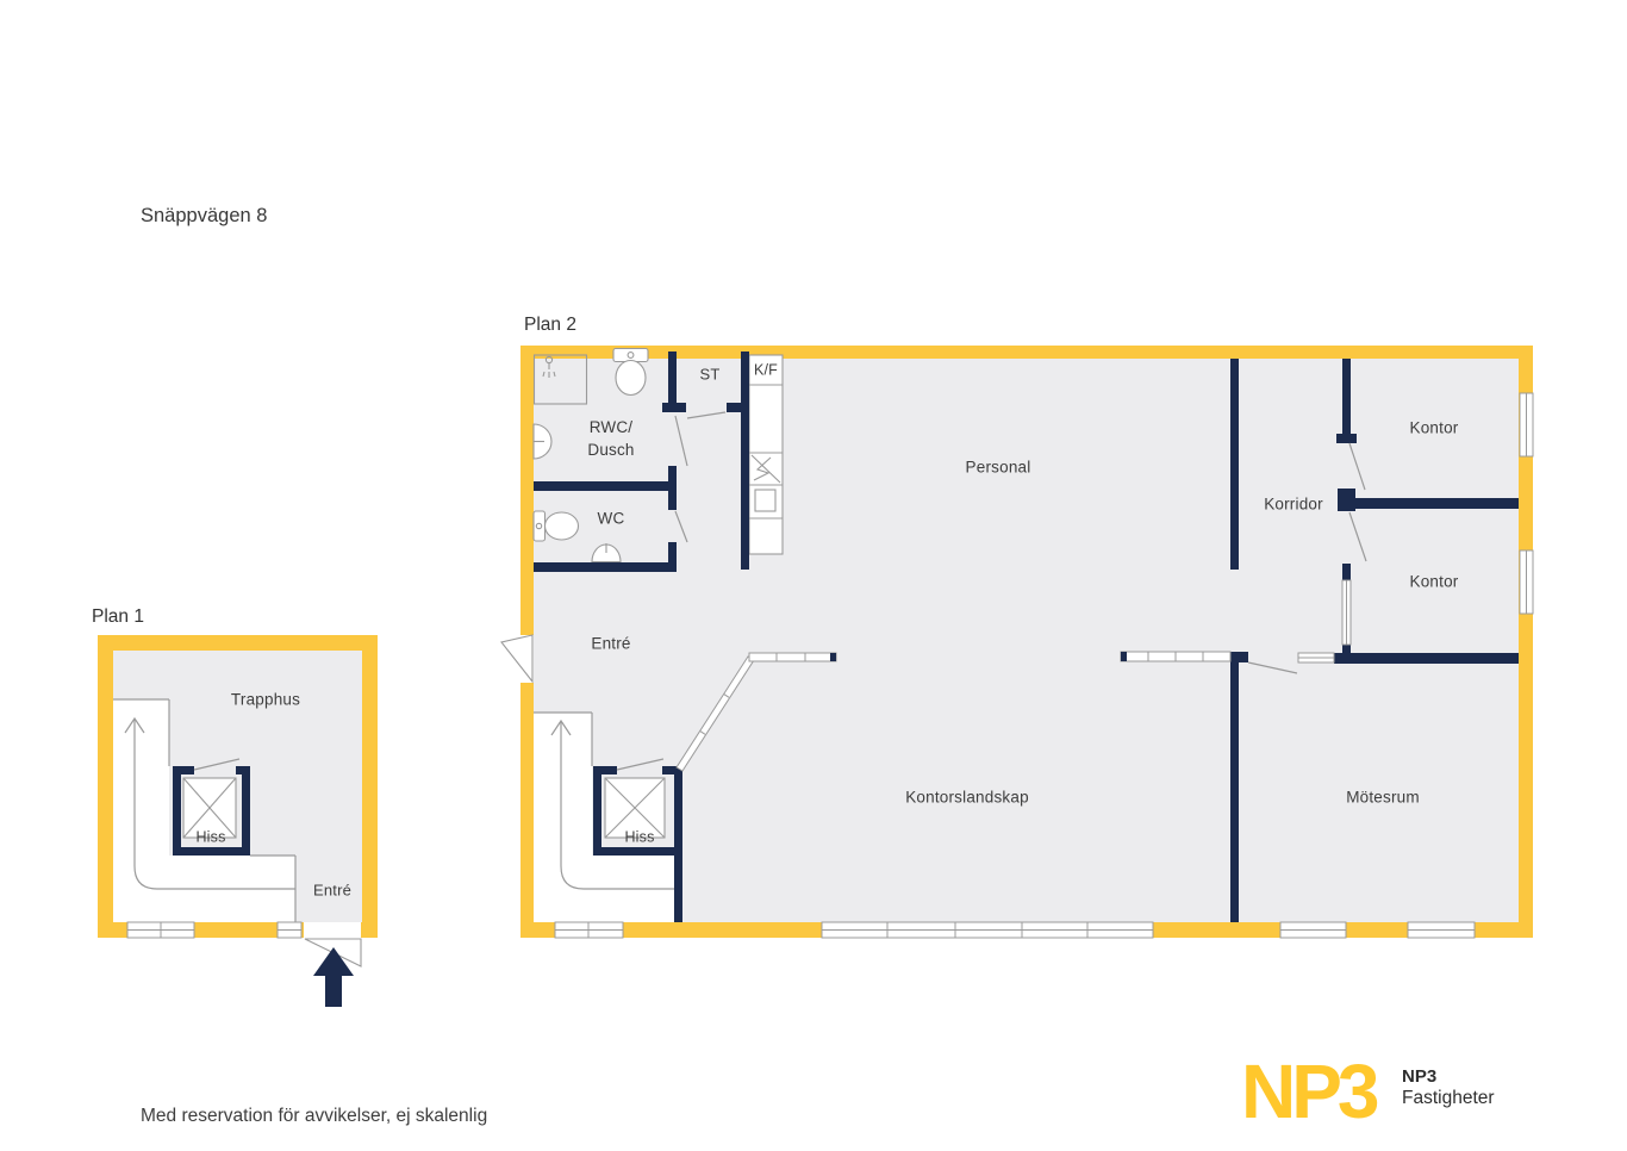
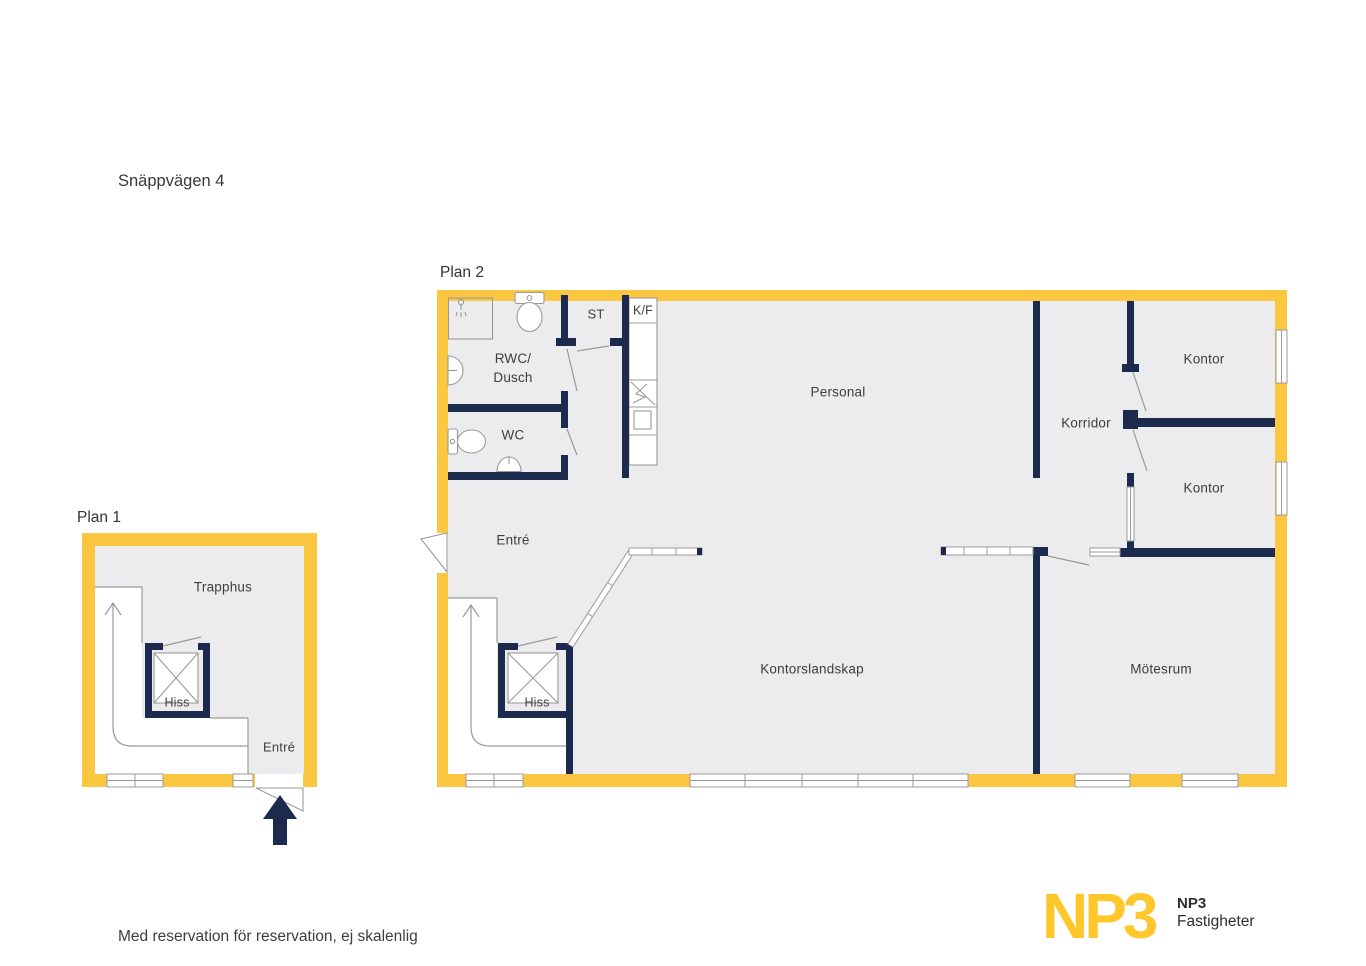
- Snäppvägen 8
+ Snäppvägen 4
  Plan 2
  Plan 1
  RWC/
  Dusch
  ST
  K/F
  Personal
  WC
  Entré
  Korridor
  Kontor
  Kontor
  Kontorslandskap
  Mötesrum
  Hiss
  Trapphus
  Hiss
  Entré
- Med reservation för avvikelser, ej skalenlig
+ Med reservation för reservation, ej skalenlig
  NP3
  NP3
  Fastigheter
